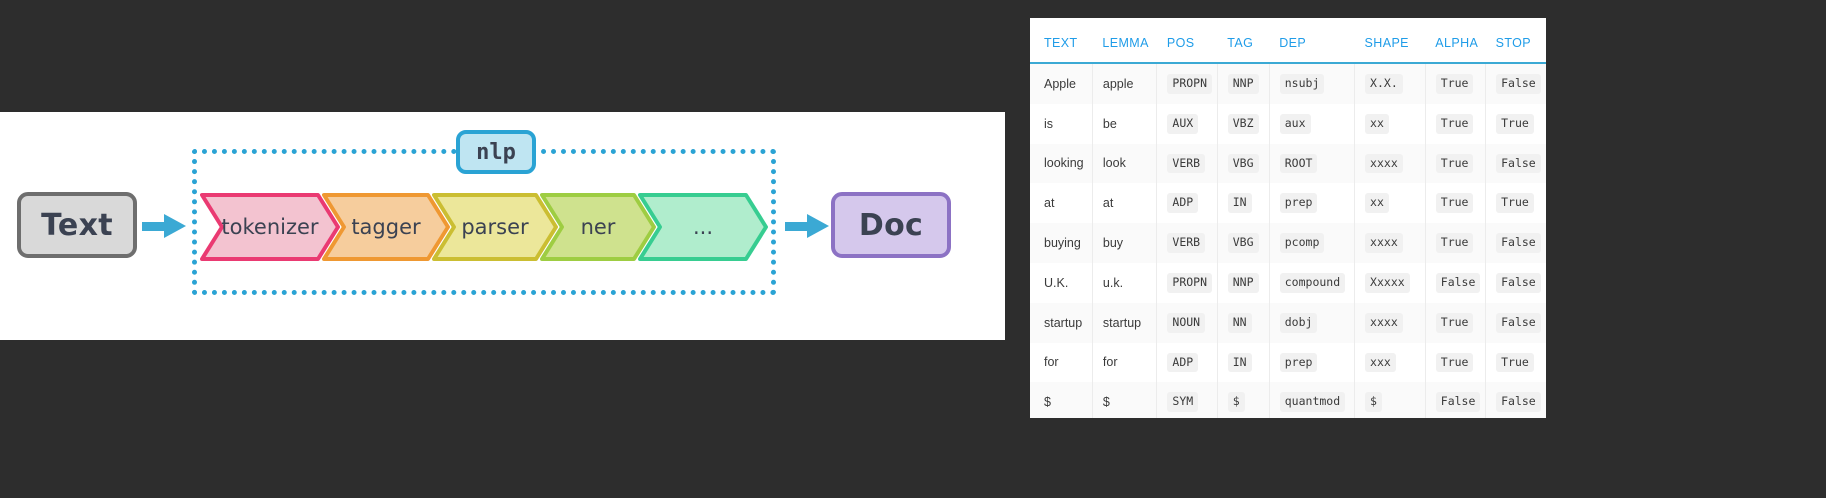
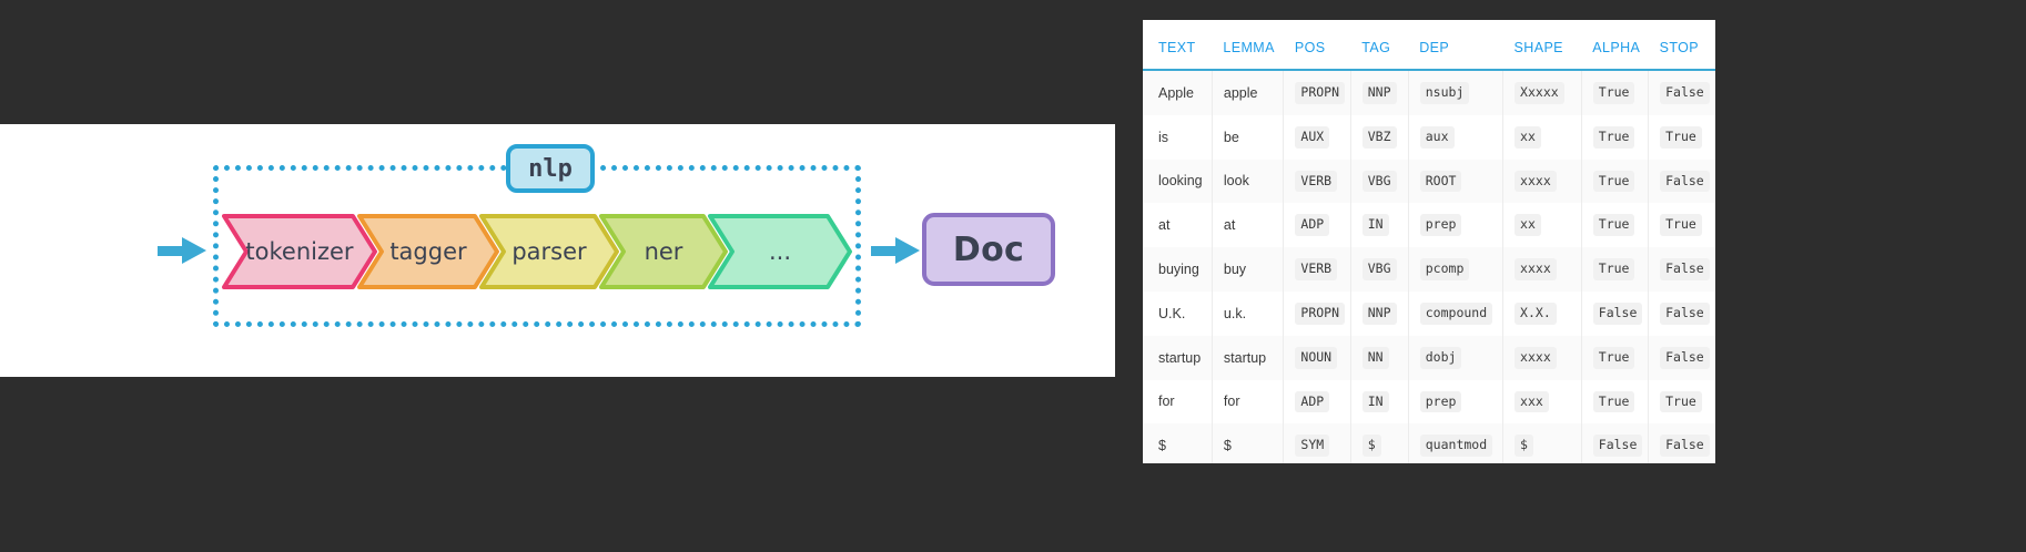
- Text
  nlp
  tokenizer
  tagger
  parser
  ner
  ...
  Doc
  TEXT	LEMMA	POS	TAG	DEP	SHAPE	ALPHA	STOP
- Apple	apple	PROPN	NNP	nsubj	X.X.	True	False
+ Apple	apple	PROPN	NNP	nsubj	Xxxxx	True	False
  is	be	AUX	VBZ	aux	xx	True	True
  looking	look	VERB	VBG	ROOT	xxxx	True	False
  at	at	ADP	IN	prep	xx	True	True
  buying	buy	VERB	VBG	pcomp	xxxx	True	False
- U.K.	u.k.	PROPN	NNP	compound	Xxxxx	False	False
+ U.K.	u.k.	PROPN	NNP	compound	X.X.	False	False
  startup	startup	NOUN	NN	dobj	xxxx	True	False
  for	for	ADP	IN	prep	xxx	True	True
  $	$	SYM	$	quantmod	$	False	False
